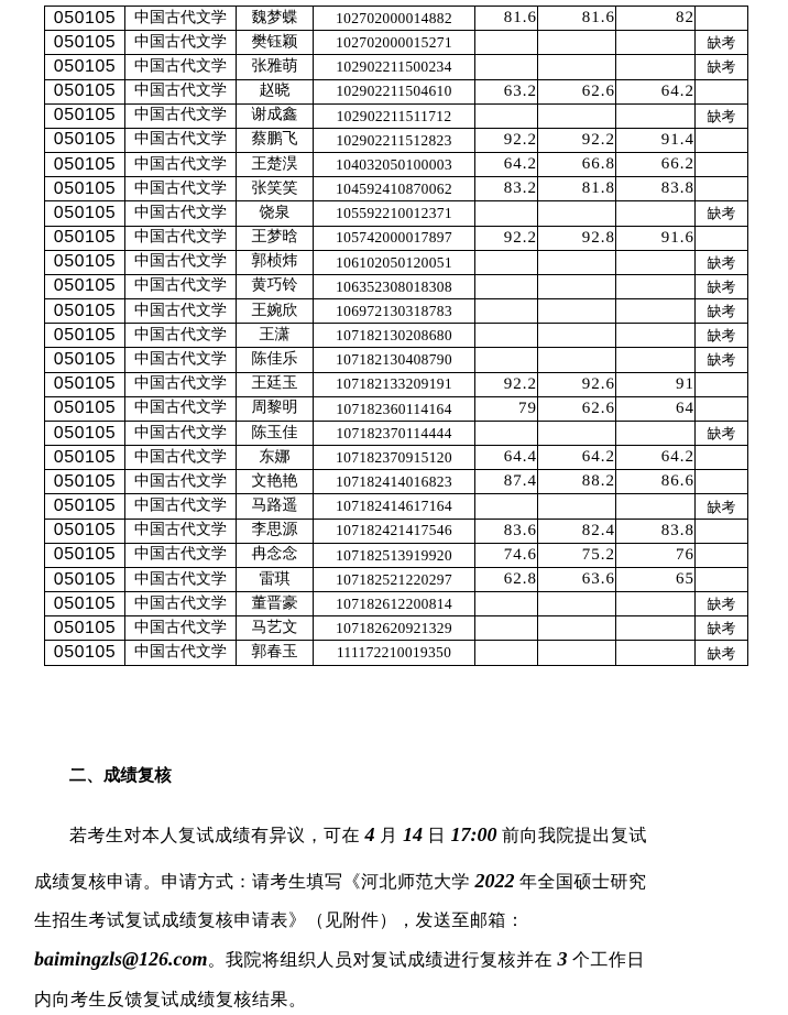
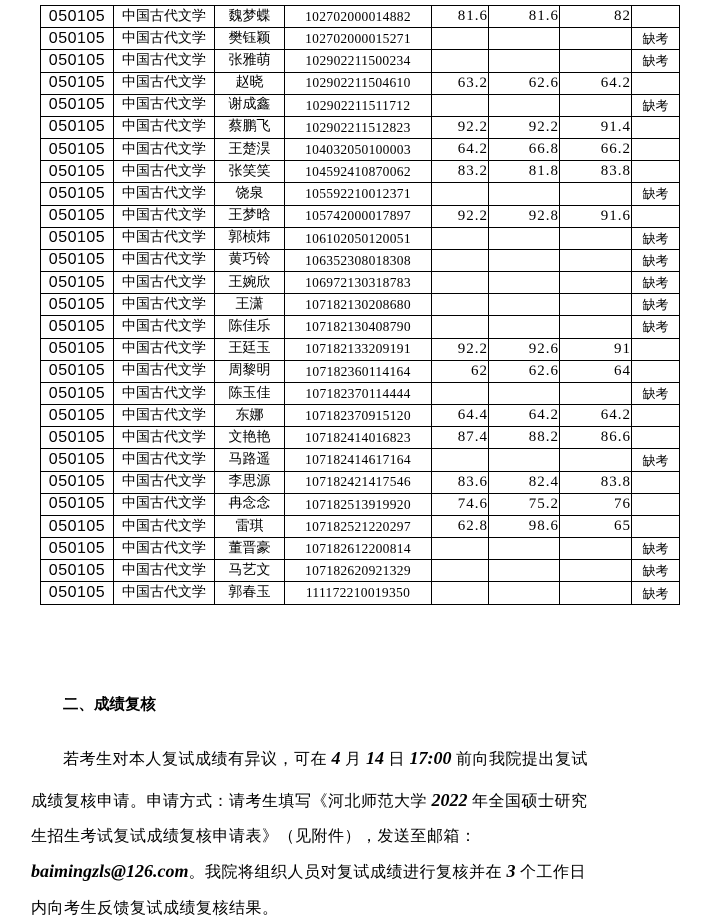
  050105	中国古代文学	魏梦蝶	102702000014882	81.6	81.6	82
  050105	中国古代文学	樊钰颖	102702000015271				缺考
  050105	中国古代文学	张雅萌	102902211500234				缺考
  050105	中国古代文学	赵晓	102902211504610	63.2	62.6	64.2
  050105	中国古代文学	谢成鑫	102902211511712				缺考
  050105	中国古代文学	蔡鹏飞	102902211512823	92.2	92.2	91.4
  050105	中国古代文学	王楚淏	104032050100003	64.2	66.8	66.2
  050105	中国古代文学	张笑笑	104592410870062	83.2	81.8	83.8
  050105	中国古代文学	饶泉	105592210012371				缺考
  050105	中国古代文学	王梦晗	105742000017897	92.2	92.8	91.6
  050105	中国古代文学	郭桢炜	106102050120051				缺考
  050105	中国古代文学	黄巧铃	106352308018308				缺考
  050105	中国古代文学	王婉欣	106972130318783				缺考
  050105	中国古代文学	王潇	107182130208680				缺考
  050105	中国古代文学	陈佳乐	107182130408790				缺考
  050105	中国古代文学	王廷玉	107182133209191	92.2	92.6	91
- 050105	中国古代文学	周黎明	107182360114164	79	62.6	64
+ 050105	中国古代文学	周黎明	107182360114164	62	62.6	64
  050105	中国古代文学	陈玉佳	107182370114444				缺考
  050105	中国古代文学	东娜	107182370915120	64.4	64.2	64.2
  050105	中国古代文学	文艳艳	107182414016823	87.4	88.2	86.6
  050105	中国古代文学	马路遥	107182414617164				缺考
  050105	中国古代文学	李思源	107182421417546	83.6	82.4	83.8
  050105	中国古代文学	冉念念	107182513919920	74.6	75.2	76
- 050105	中国古代文学	雷琪	107182521220297	62.8	63.6	65
+ 050105	中国古代文学	雷琪	107182521220297	62.8	98.6	65
  050105	中国古代文学	董晋豪	107182612200814				缺考
  050105	中国古代文学	马艺文	107182620921329				缺考
  050105	中国古代文学	郭春玉	111172210019350				缺考
  二、成绩复核
  若考生对本人复试成绩有异议，可在 4 月 14 日 17:00 前向我院提出复试
  成绩复核申请。申请方式：请考生填写《河北师范大学 2022 年全国硕士研究
  生招生考试复试成绩复核申请表》（见附件），发送至邮箱：
  baimingzls@126.com。我院将组织人员对复试成绩进行复核并在 3 个工作日
  内向考生反馈复试成绩复核结果。
